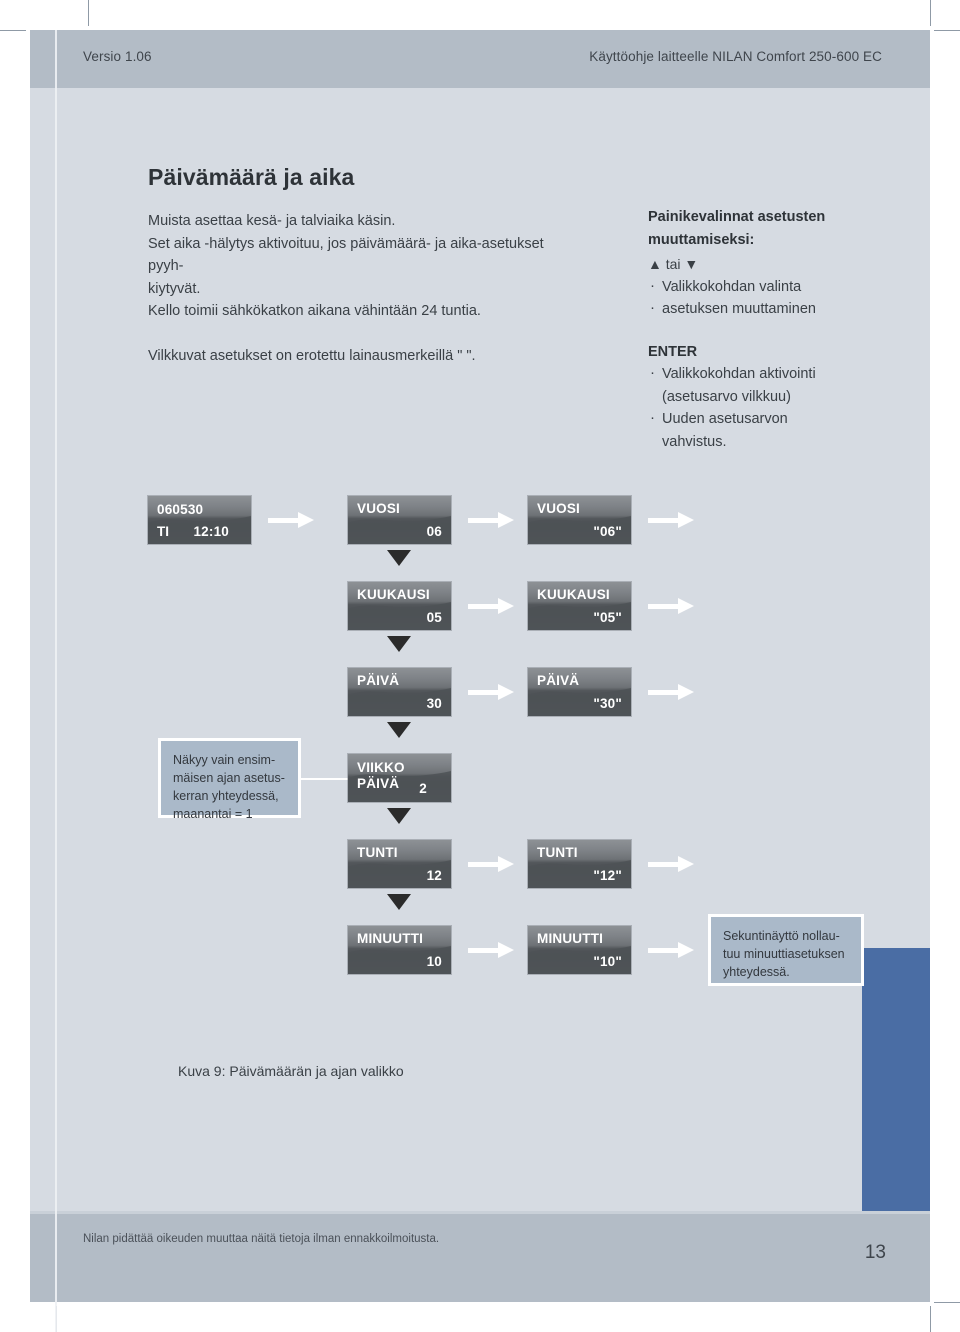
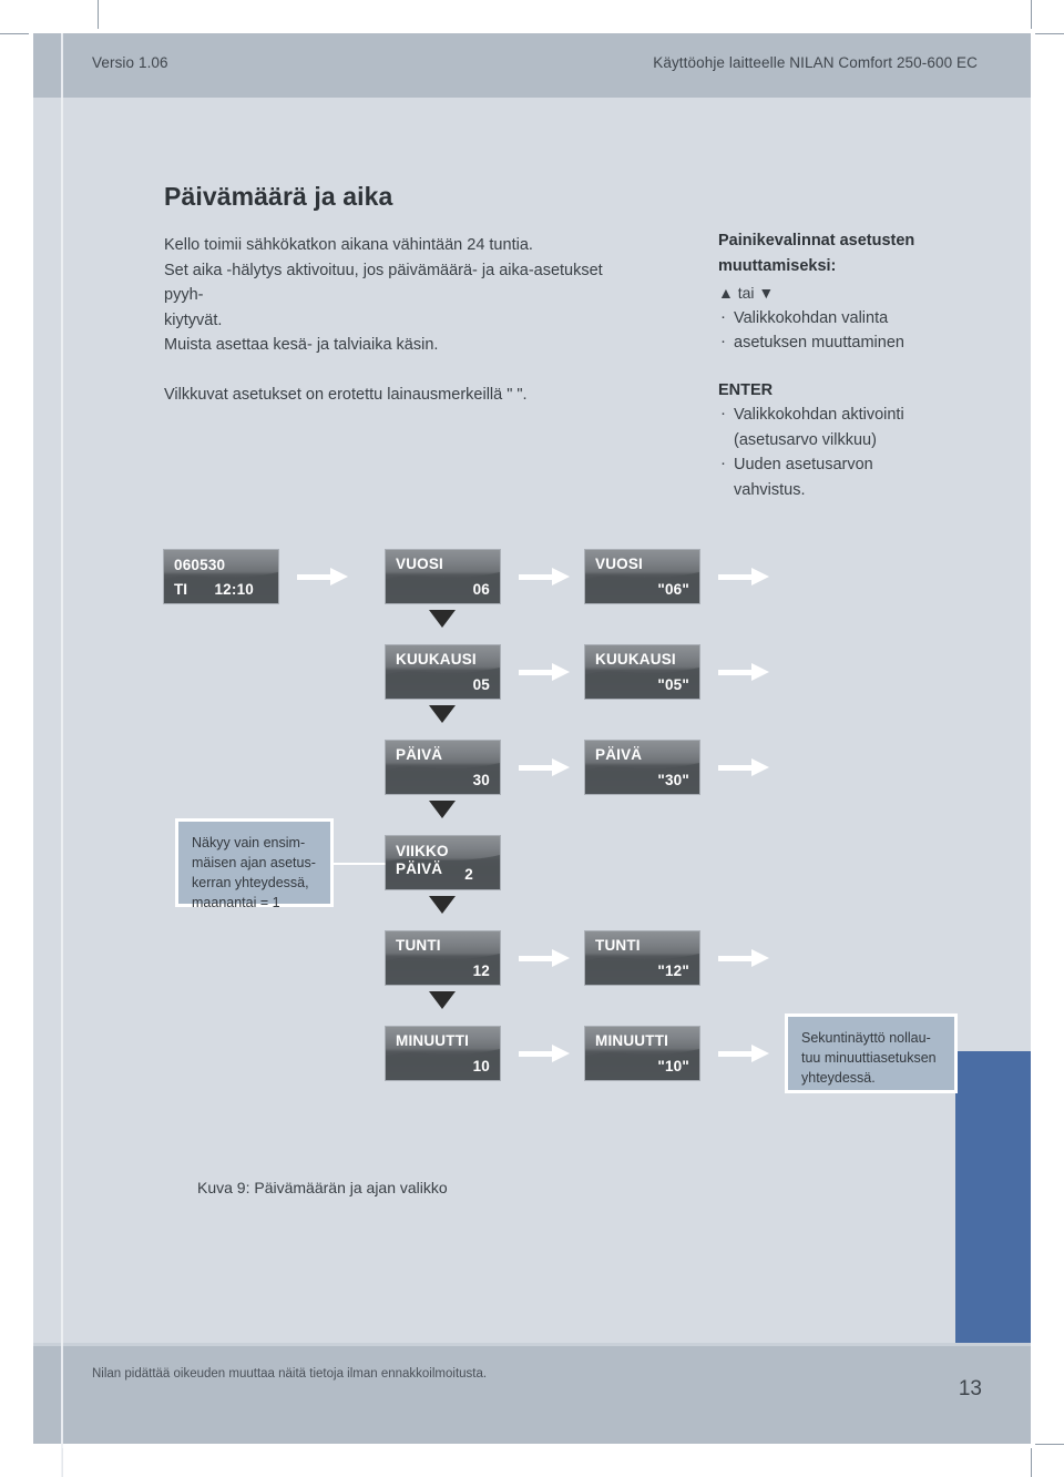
  Versio 1.06
  Käyttöohje laitteelle NILAN Comfort 250-600 EC
  Päivämäärä ja aika
- Muista asettaa kesä- ja talviaika käsin.
+ Kello toimii sähkökatkon aikana vähintään 24 tuntia.
  Set aika -hälytys aktivoituu, jos päivämäärä- ja aika-asetukset pyyh-
  kiytyvät.
- Kello toimii sähkökatkon aikana vähintään 24 tuntia.
+ Muista asettaa kesä- ja talviaika käsin.
  Vilkkuvat asetukset on erotettu lainausmerkeillä " ".
  Painikevalinnat asetusten
  muuttamiseksi:
  ▲ tai ▼
  Valikkokohdan valinta
  asetuksen muuttaminen
  ENTER
  Valikkokohdan aktivointi
  (asetusarvo vilkkuu)
  Uuden asetusarvon
  vahvistus.
  060530
  TI
  12:10
  VUOSI
  06
  VUOSI
  "06"
  KUUKAUSI
  05
  KUUKAUSI
  "05"
  PÄIVÄ
  30
  PÄIVÄ
  "30"
  Näkyy vain ensim-
  mäisen ajan asetus-
  kerran yhteydessä,
  maanantai = 1
  VIIKKO
  PÄIVÄ
  2
  TUNTI
  12
  TUNTI
  "12"
  MINUUTTI
  10
  MINUUTTI
  "10"
  Sekuntinäyttö nollau-
  tuu minuuttiasetuksen
  yhteydessä.
  Kuva 9: Päivämäärän ja ajan valikko
  Nilan pidättää oikeuden muuttaa näitä tietoja ilman ennakkoilmoitusta.
  13
